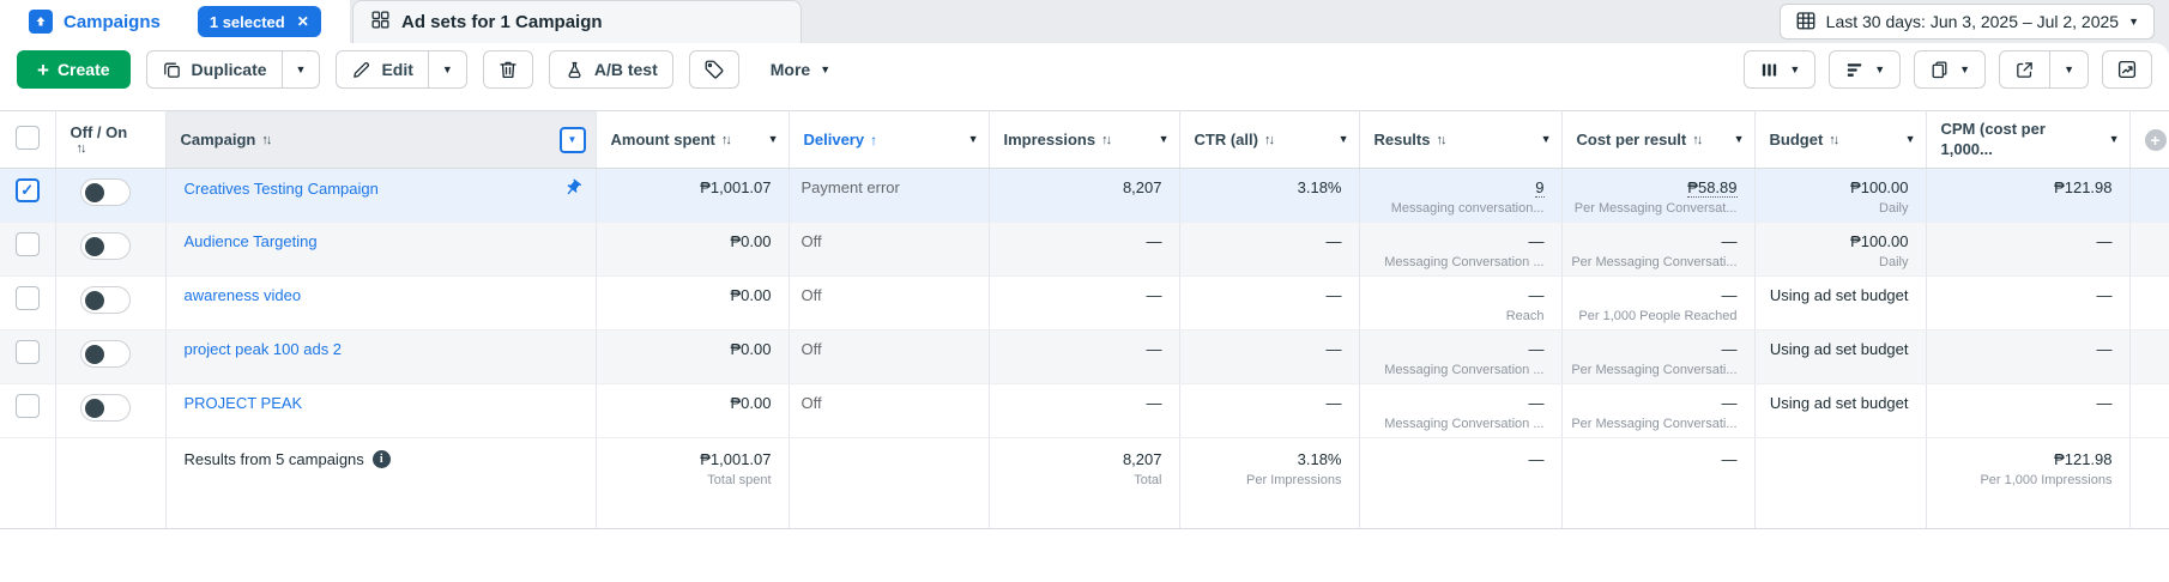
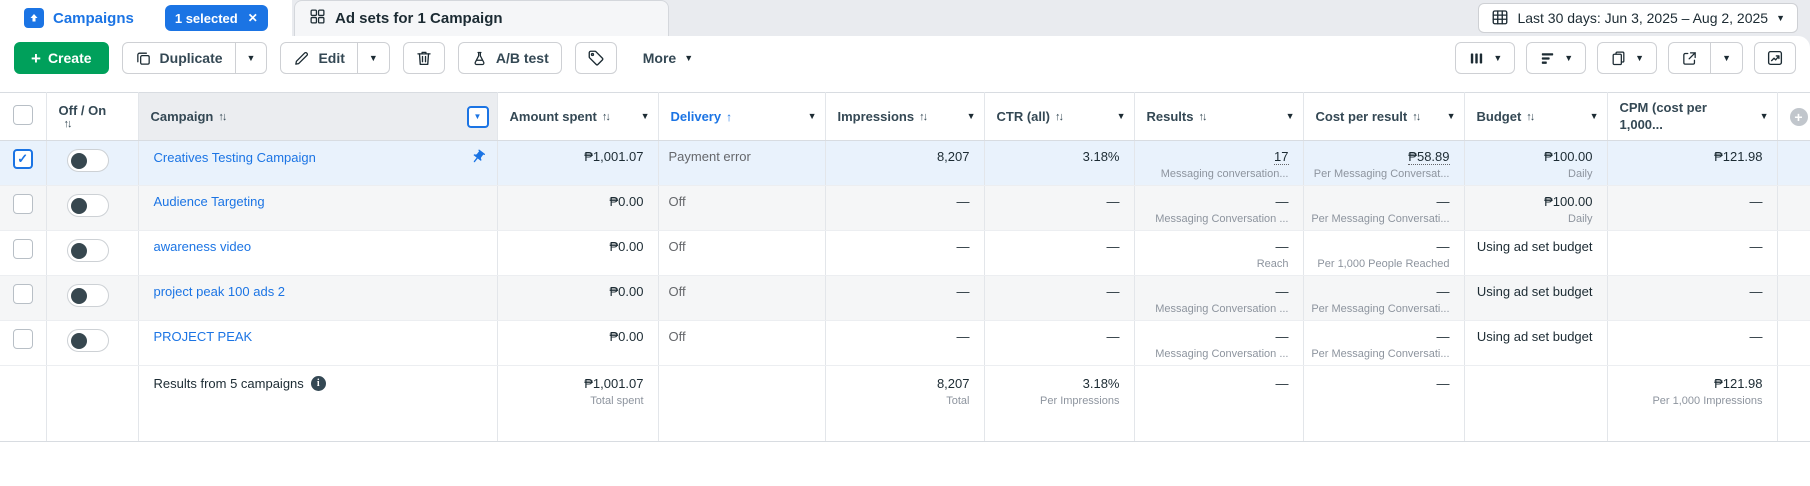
  Campaigns
  1 selected
  ✕
  Ad sets for 1 Campaign
- Last 30 days: Jun 3, 2025 – Jul 2, 2025
+ Last 30 days: Jun 3, 2025 – Aug 2, 2025
  ▼
  +
  Create
  Duplicate
  ▼
  Edit
  ▼
  A/B test
  More
  ▼
  ▼
  ▼
  ▼
  ▼
  	Off / On ↑↓	Campaign ↑↓ ▼	Amount spent ↑↓ ▼	Delivery ↑ ▼	Impressions ↑↓ ▼	CTR (all) ↑↓ ▼	Results ↑↓ ▼	Cost per result ↑↓ ▼	Budget ↑↓ ▼	CPM (cost per 1,000... ▼	+
- ✓		Creatives Testing Campaign	₱1,001.07	Payment error	8,207	3.18%	9Messaging conversation...	₱58.89Per Messaging Conversat...	₱100.00Daily	₱121.98
+ ✓		Creatives Testing Campaign	₱1,001.07	Payment error	8,207	3.18%	17Messaging conversation...	₱58.89Per Messaging Conversat...	₱100.00Daily	₱121.98
  		Audience Targeting	₱0.00	Off	—	—	—Messaging Conversation ...	—Per Messaging Conversati...	₱100.00Daily	—
  		awareness video	₱0.00	Off	—	—	—Reach	—Per 1,000 People Reached	Using ad set budget	—
  		project peak 100 ads 2	₱0.00	Off	—	—	—Messaging Conversation ...	—Per Messaging Conversati...	Using ad set budget	—
  		PROJECT PEAK	₱0.00	Off	—	—	—Messaging Conversation ...	—Per Messaging Conversati...	Using ad set budget	—
  		Results from 5 campaigns i	₱1,001.07Total spent		8,207Total	3.18%Per Impressions	—	—		₱121.98Per 1,000 Impressions
